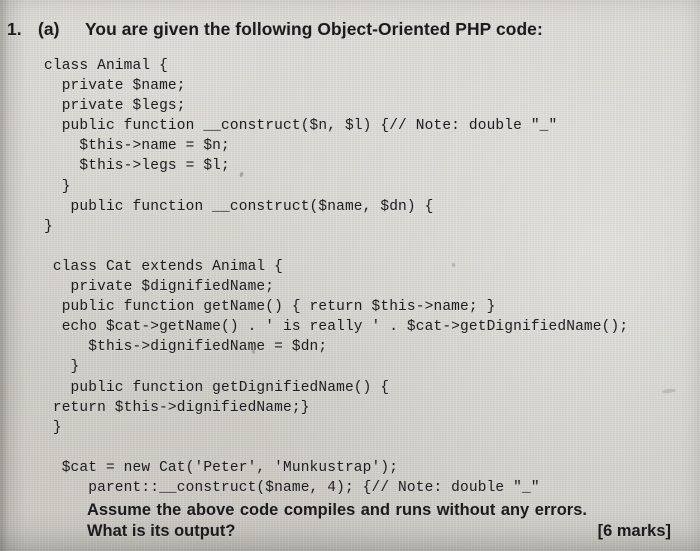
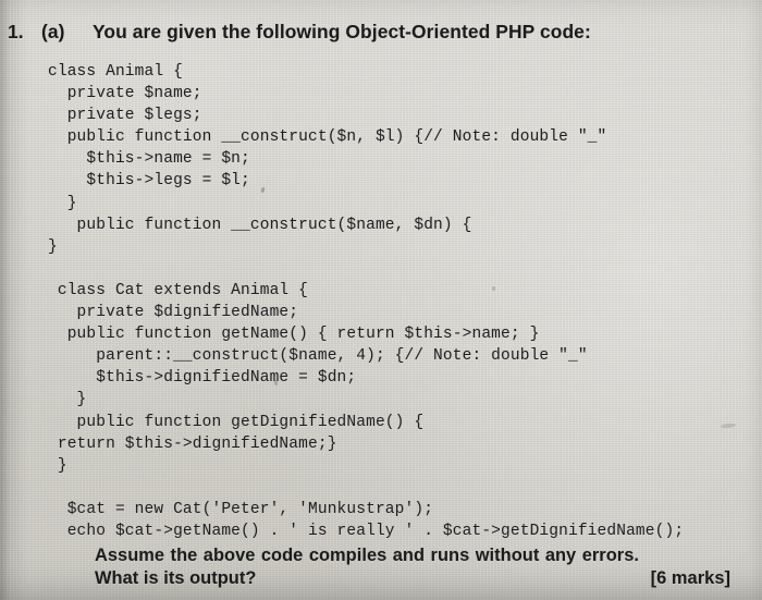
  1.
  (a)
  You are given the following Object-Oriented PHP code:
  class Animal {
  private $name;
  private $legs;
  public function __construct($n, $l) {// Note: double "_"
  $this->name = $n;
  $this->legs = $l;
  }
  public function __construct($name, $dn) {
  }
  class Cat extends Animal {
  private $dignifiedName;
  public function getName() { return $this->name; }
- echo $cat->getName() . ' is really ' . $cat->getDignifiedName();
+ parent::__construct($name, 4); {// Note: double "_"
  $this->dignifiedName = $dn;
  }
  public function getDignifiedName() {
  return $this->dignifiedName;}
  }
  $cat = new Cat('Peter', 'Munkustrap');
- parent::__construct($name, 4); {// Note: double "_"
+ echo $cat->getName() . ' is really ' . $cat->getDignifiedName();
  Assume the above code compiles and runs without any errors.
  What is its output?
  [6 marks]
